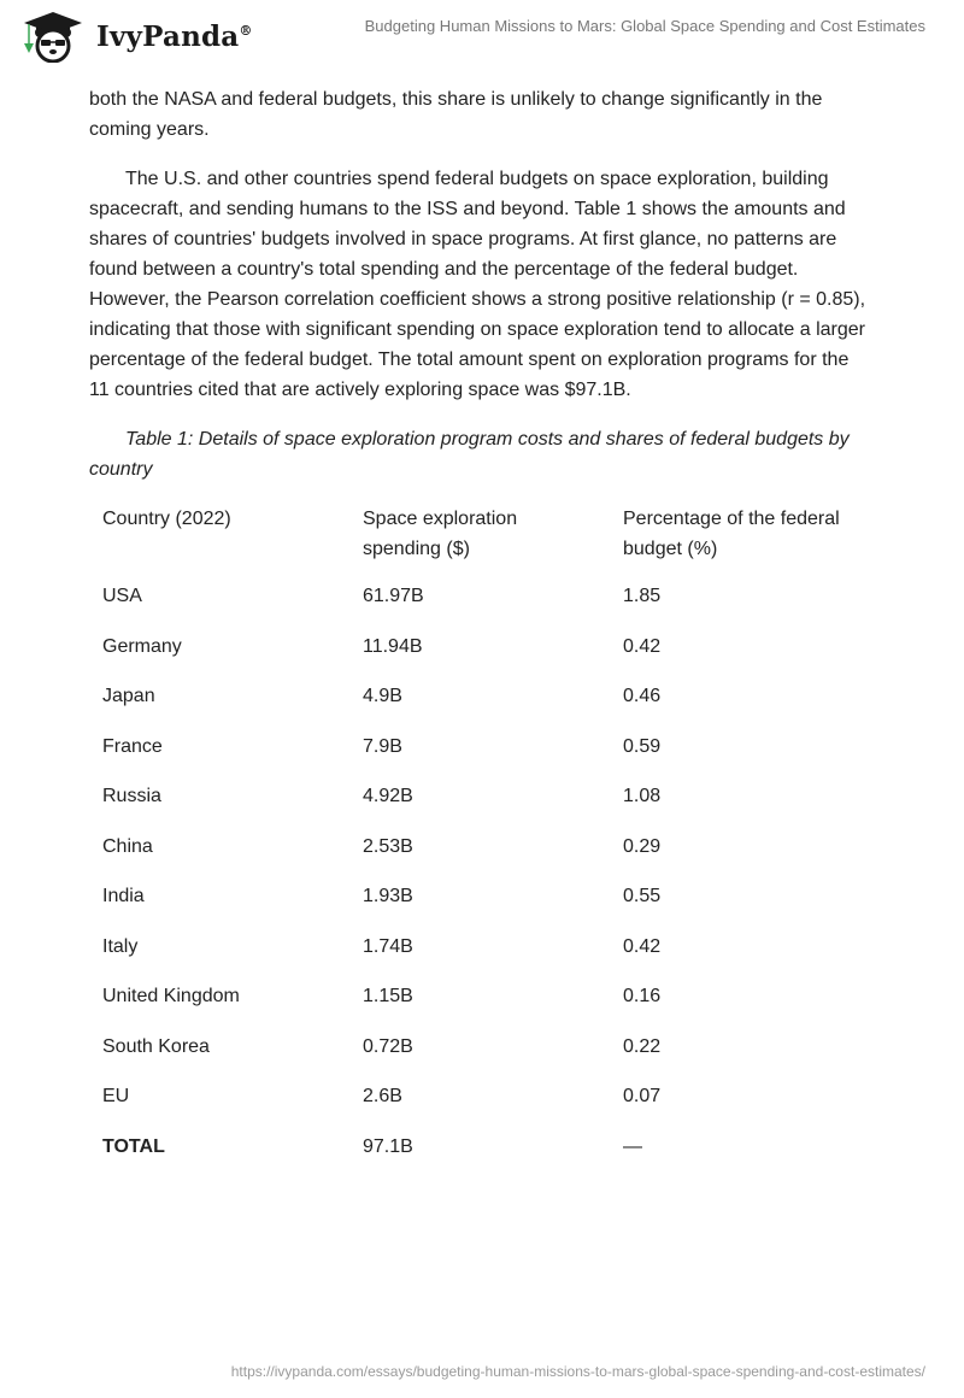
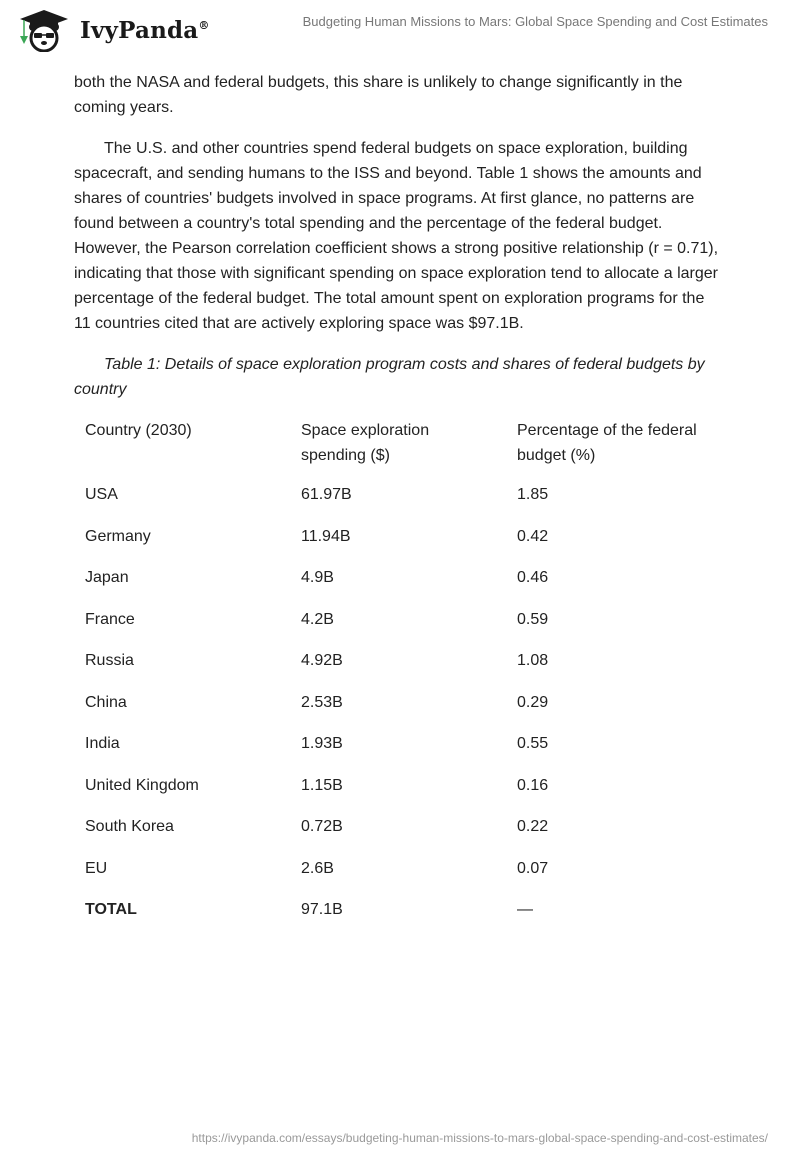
  IvyPanda®
  Budgeting Human Missions to Mars: Global Space Spending and Cost Estimates
  both the NASA and federal budgets, this share is unlikely to change significantly in the coming years.
- The U.S. and other countries spend federal budgets on space exploration, building spacecraft, and sending humans to the ISS and beyond. Table 1 shows the amounts and shares of countries' budgets involved in space programs. At first glance, no patterns are found between a country's total spending and the percentage of the federal budget. However, the Pearson correlation coefficient shows a strong positive relationship (r = 0.85), indicating that those with significant spending on space exploration tend to allocate a larger percentage of the federal budget. The total amount spent on exploration programs for the 11 countries cited that are actively exploring space was $97.1B.
+ The U.S. and other countries spend federal budgets on space exploration, building spacecraft, and sending humans to the ISS and beyond. Table 1 shows the amounts and shares of countries' budgets involved in space programs. At first glance, no patterns are found between a country's total spending and the percentage of the federal budget. However, the Pearson correlation coefficient shows a strong positive relationship (r = 0.71), indicating that those with significant spending on space exploration tend to allocate a larger percentage of the federal budget. The total amount spent on exploration programs for the 11 countries cited that are actively exploring space was $97.1B.
  Table 1: Details of space exploration program costs and shares of federal budgets by country
- Country (2022)	Space exploration spending ($)	Percentage of the federal budget (%)
+ Country (2030)	Space exploration spending ($)	Percentage of the federal budget (%)
  USA	61.97B	1.85
  Germany	11.94B	0.42
  Japan	4.9B	0.46
- France	7.9B	0.59
+ France	4.2B	0.59
  Russia	4.92B	1.08
  China	2.53B	0.29
  India	1.93B	0.55
- Italy	1.74B	0.42
  United Kingdom	1.15B	0.16
  South Korea	0.72B	0.22
  EU	2.6B	0.07
  TOTAL	97.1B	—
  https://ivypanda.com/essays/budgeting-human-missions-to-mars-global-space-spending-and-cost-estimates/
